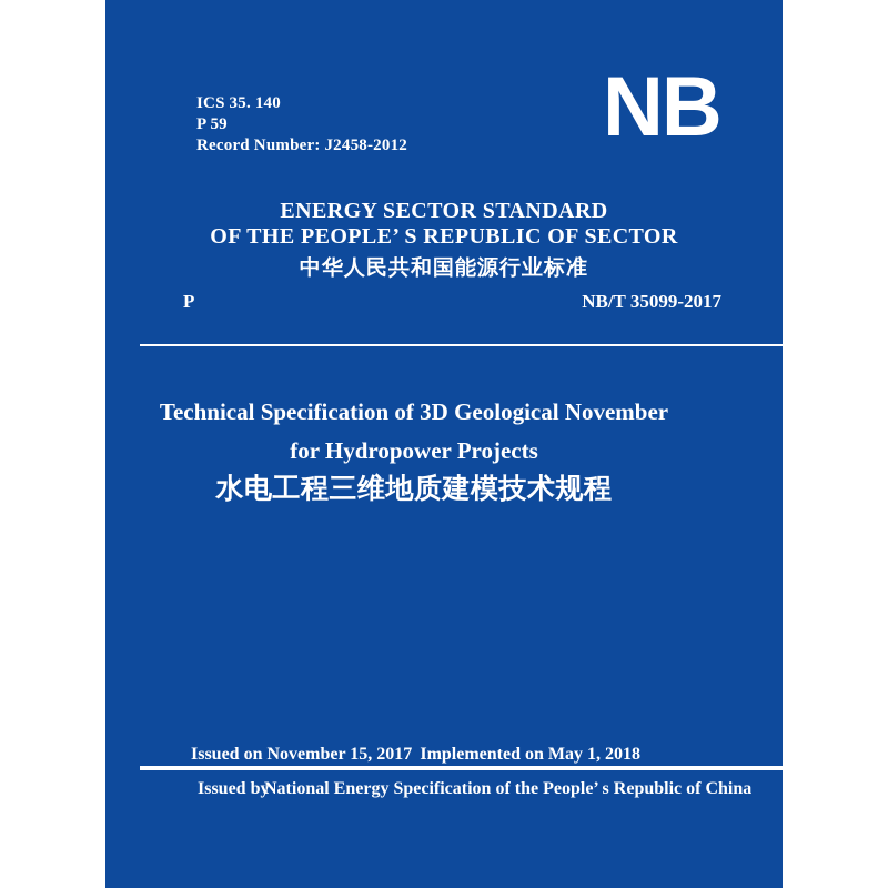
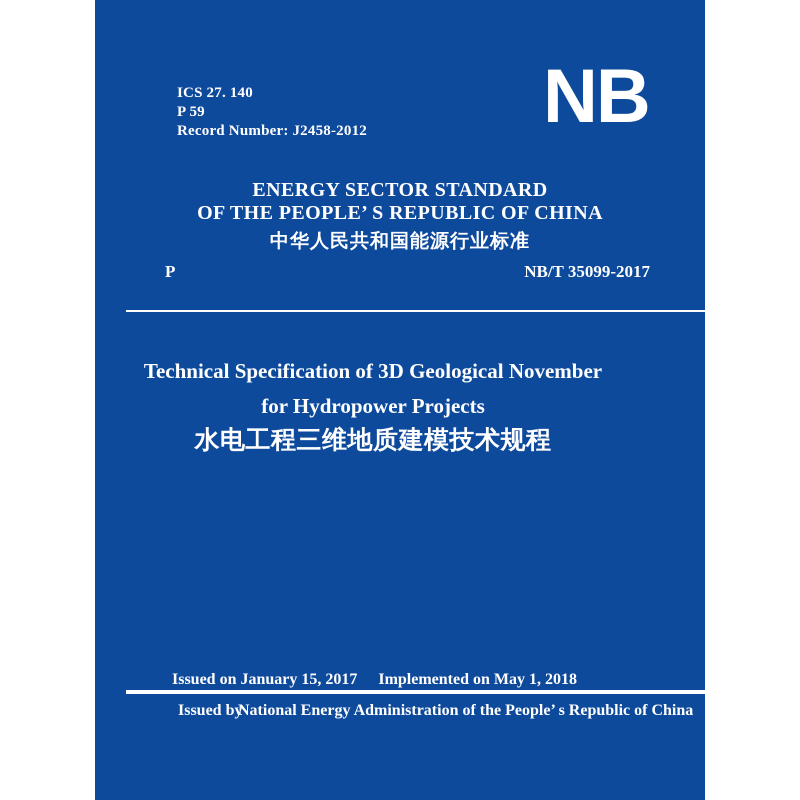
- ICS 35. 140
+ ICS 27. 140
  P 59
  Record Number: J2458-2012
  NB
  ENERGY SECTOR STANDARD
- OF THE PEOPLE’ S REPUBLIC OF SECTOR
+ OF THE PEOPLE’ S REPUBLIC OF CHINA
  中华人民共和国能源行业标准
  P
  NB/T 35099-2017
  Technical Specification of 3D Geological November
  for Hydropower Projects
  水电工程三维地质建模技术规程
- Issued on November 15, 2017
+ Issued on January 15, 2017
  Implemented on May 1, 2018
  Issued by
- National Energy Specification of the People’ s Republic of China
+ National Energy Administration of the People’ s Republic of China
